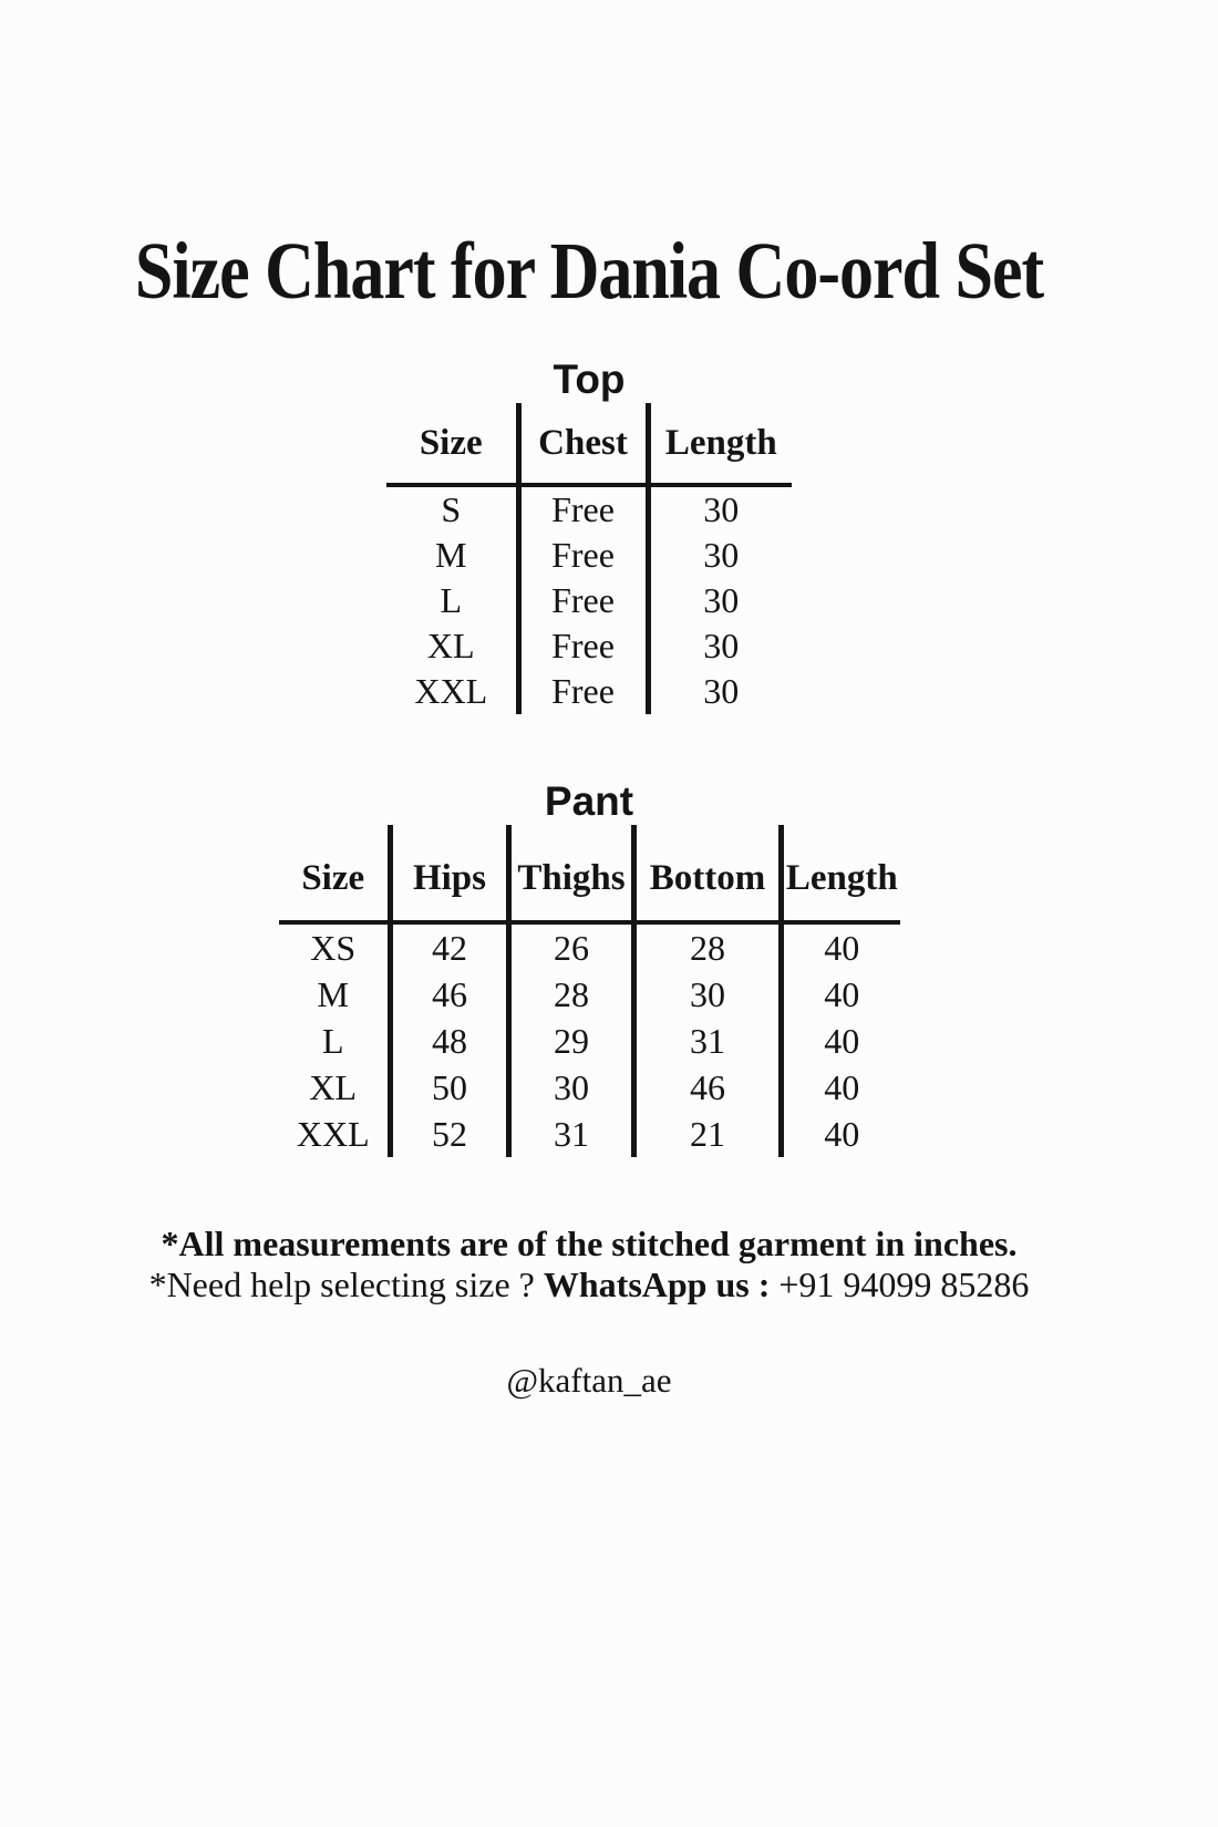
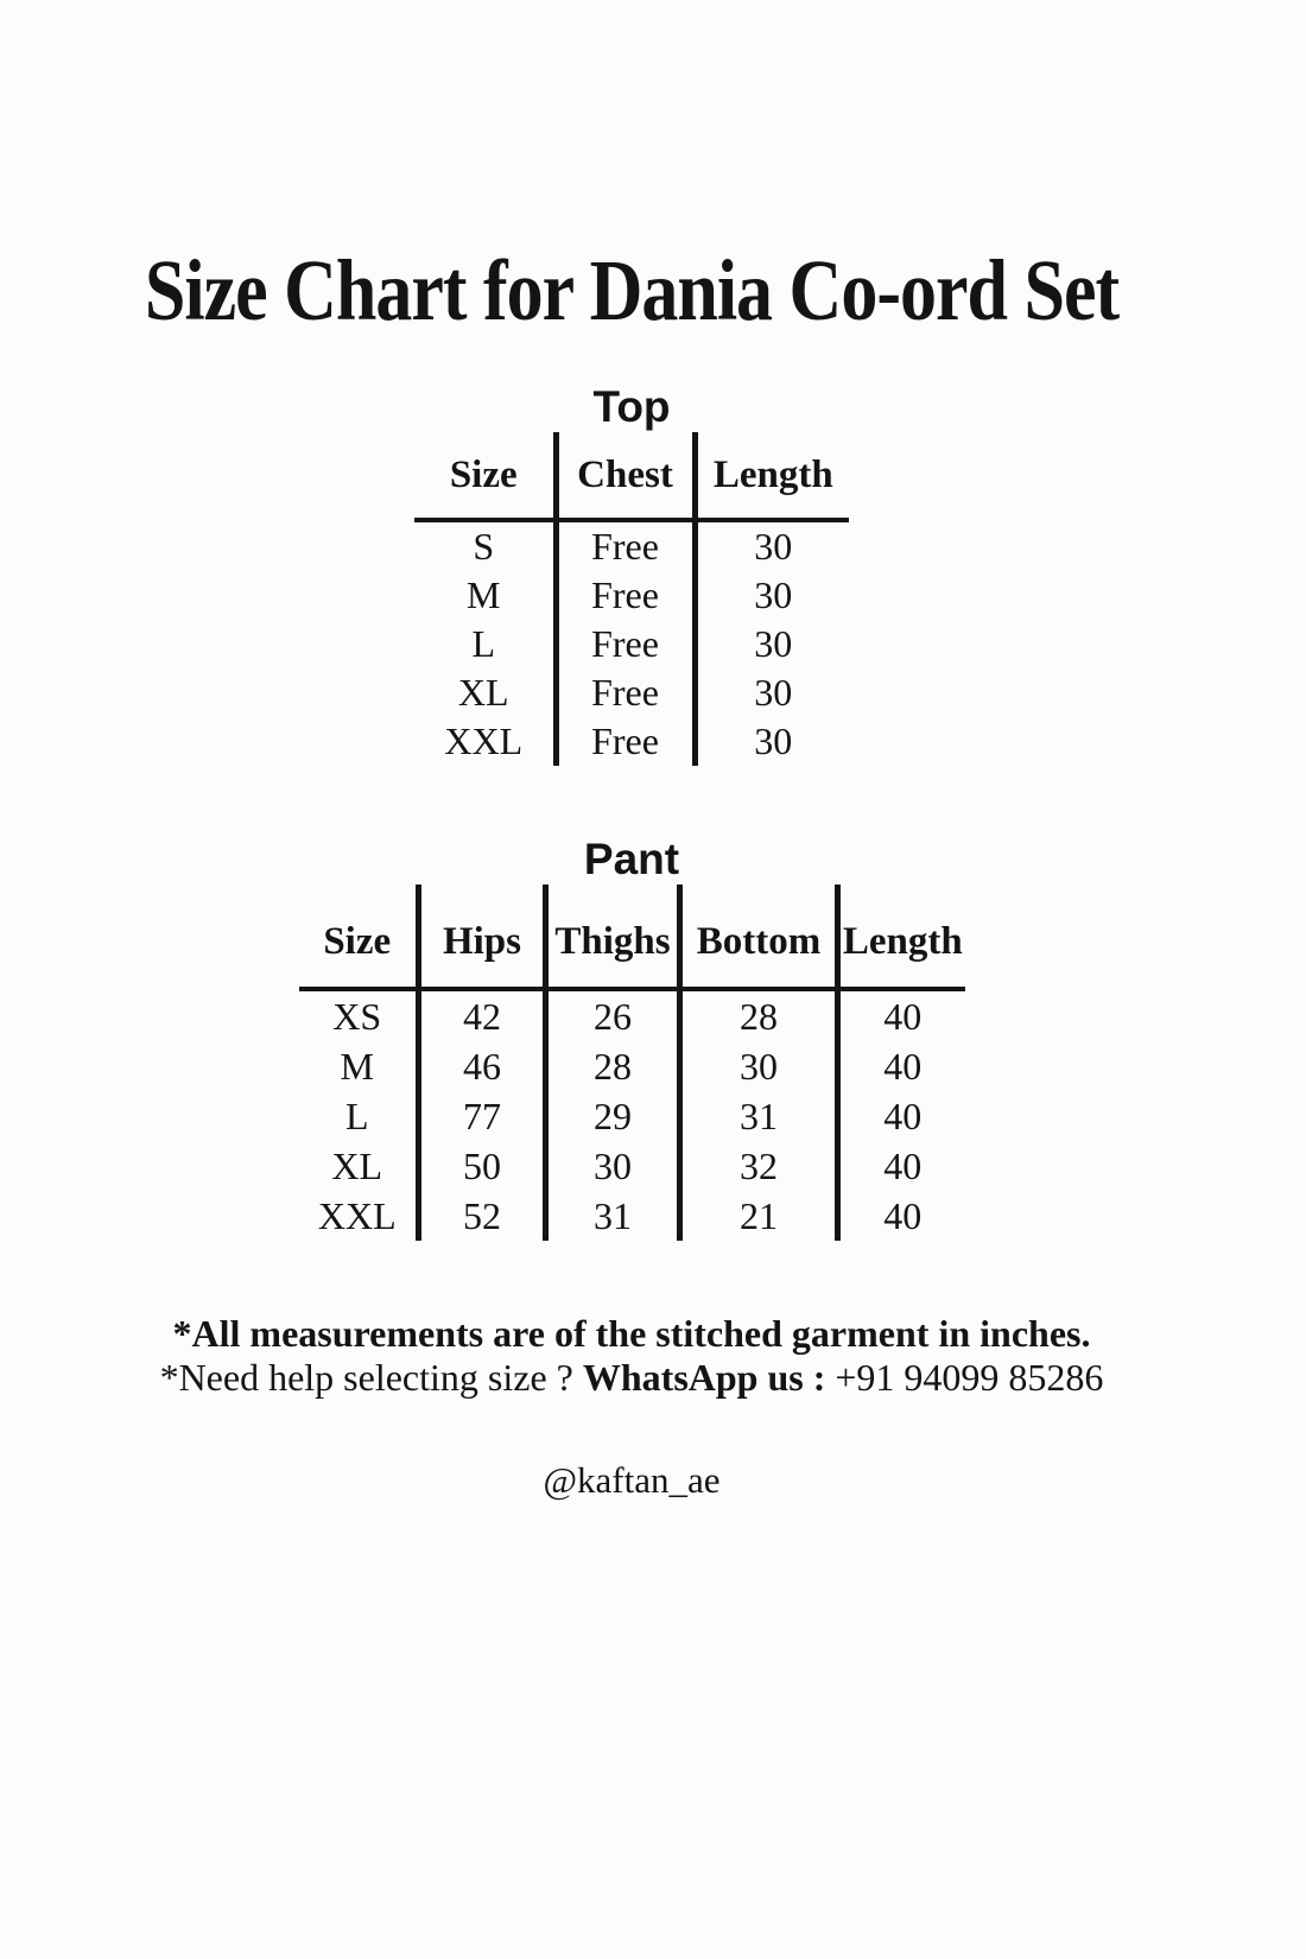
  Size Chart for Dania Co-ord Set
  Top
  Size	Chest	Length
  S	Free	30
  M	Free	30
  L	Free	30
  XL	Free	30
  XXL	Free	30
  Pant
  Size	Hips	Thighs	Bottom	Length
  XS	42	26	28	40
  M	46	28	30	40
- L	48	29	31	40
+ L	77	29	31	40
- XL	50	30	46	40
+ XL	50	30	32	40
  XXL	52	31	21	40
  *All measurements are of the stitched garment in inches.
  *Need help selecting size ? WhatsApp us : +91 94099 85286
  @kaftan_ae
